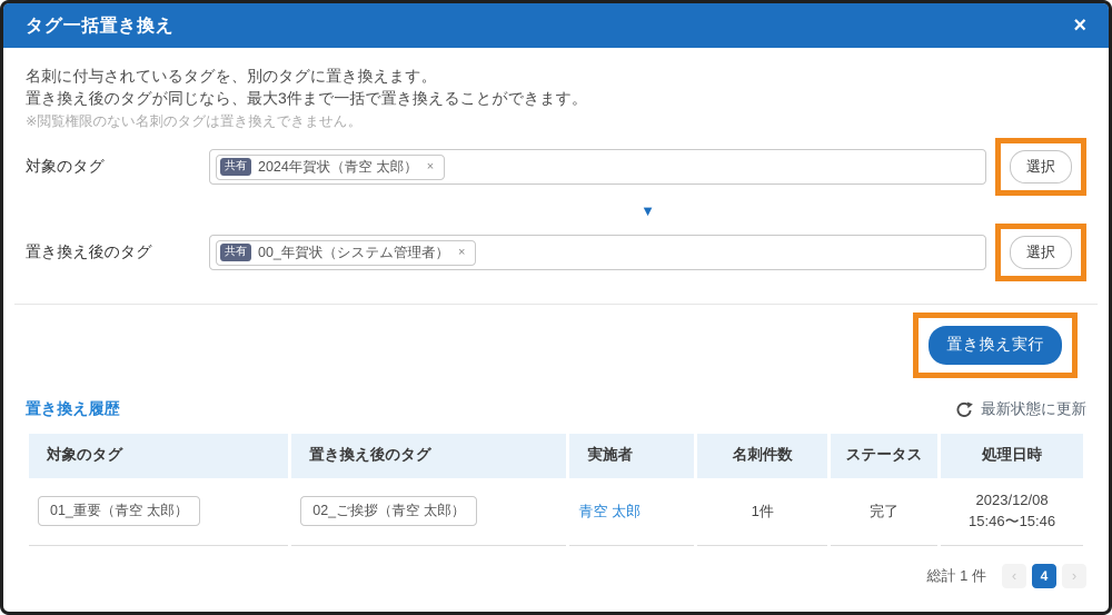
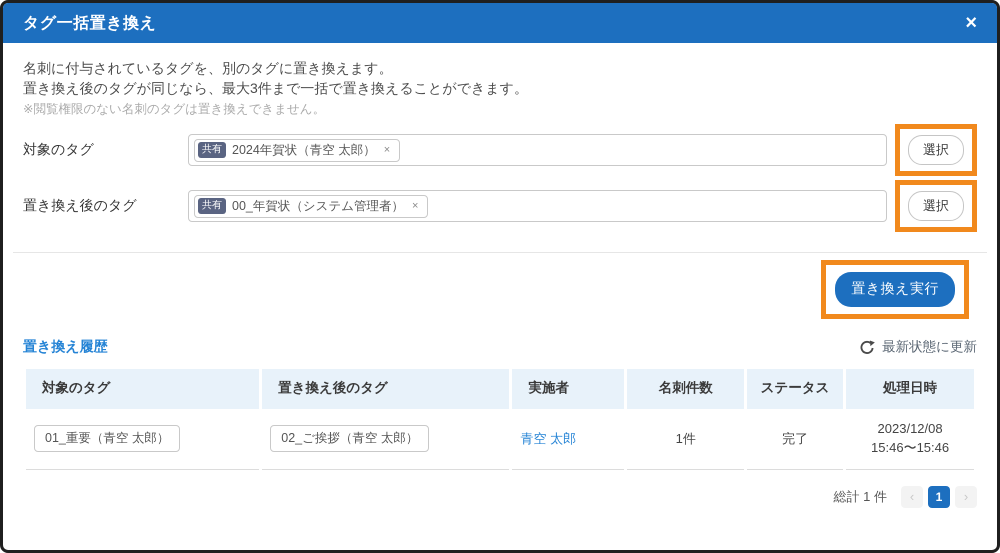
  タグ一括置き換え
  ×
  名刺に付与されているタグを、別のタグに置き換えます。
  置き換え後のタグが同じなら、最大3件まで一括で置き換えることができます。
  ※閲覧権限のない名刺のタグは置き換えできません。
  対象のタグ
  共有
  2024年賀状（青空 太郎）
  ×
  選択
- ▼
  置き換え後のタグ
  共有
  00_年賀状（システム管理者）
  ×
  選択
  置き換え実行
  置き換え履歴
  最新状態に更新
  対象のタグ	置き換え後のタグ	実施者	名刺件数	ステータス	処理日時
  01_重要（青空 太郎）	02_ご挨拶（青空 太郎）	青空 太郎	1件	完了	2023/12/08 15:46〜15:46
  総計 1 件
  ‹
- 4
+ 1
  ›
